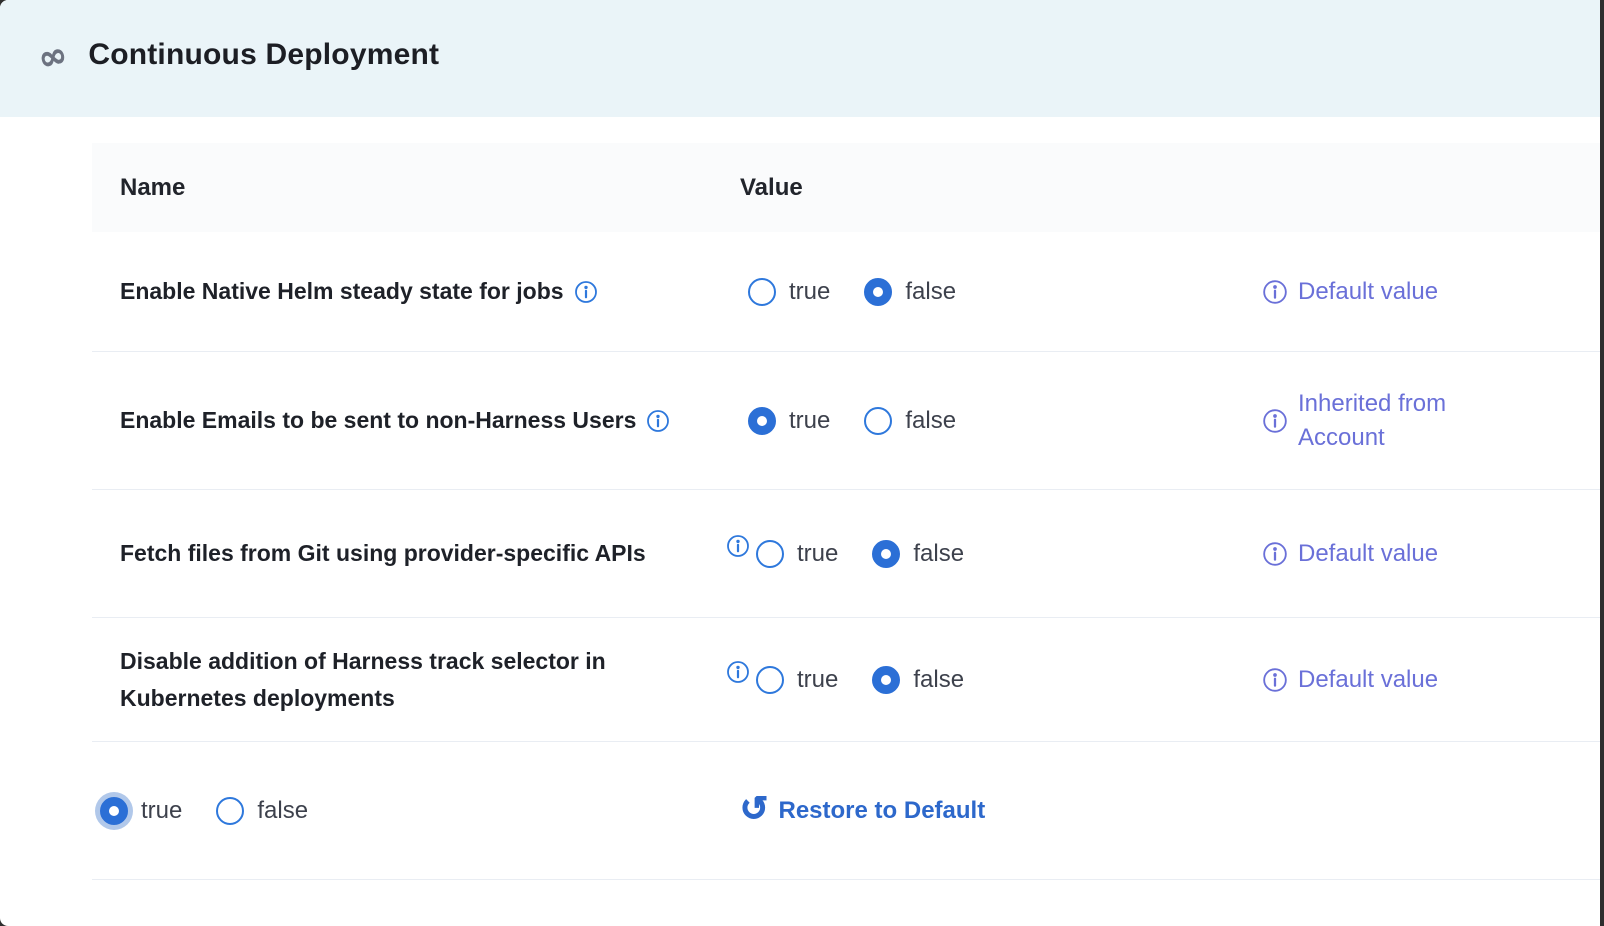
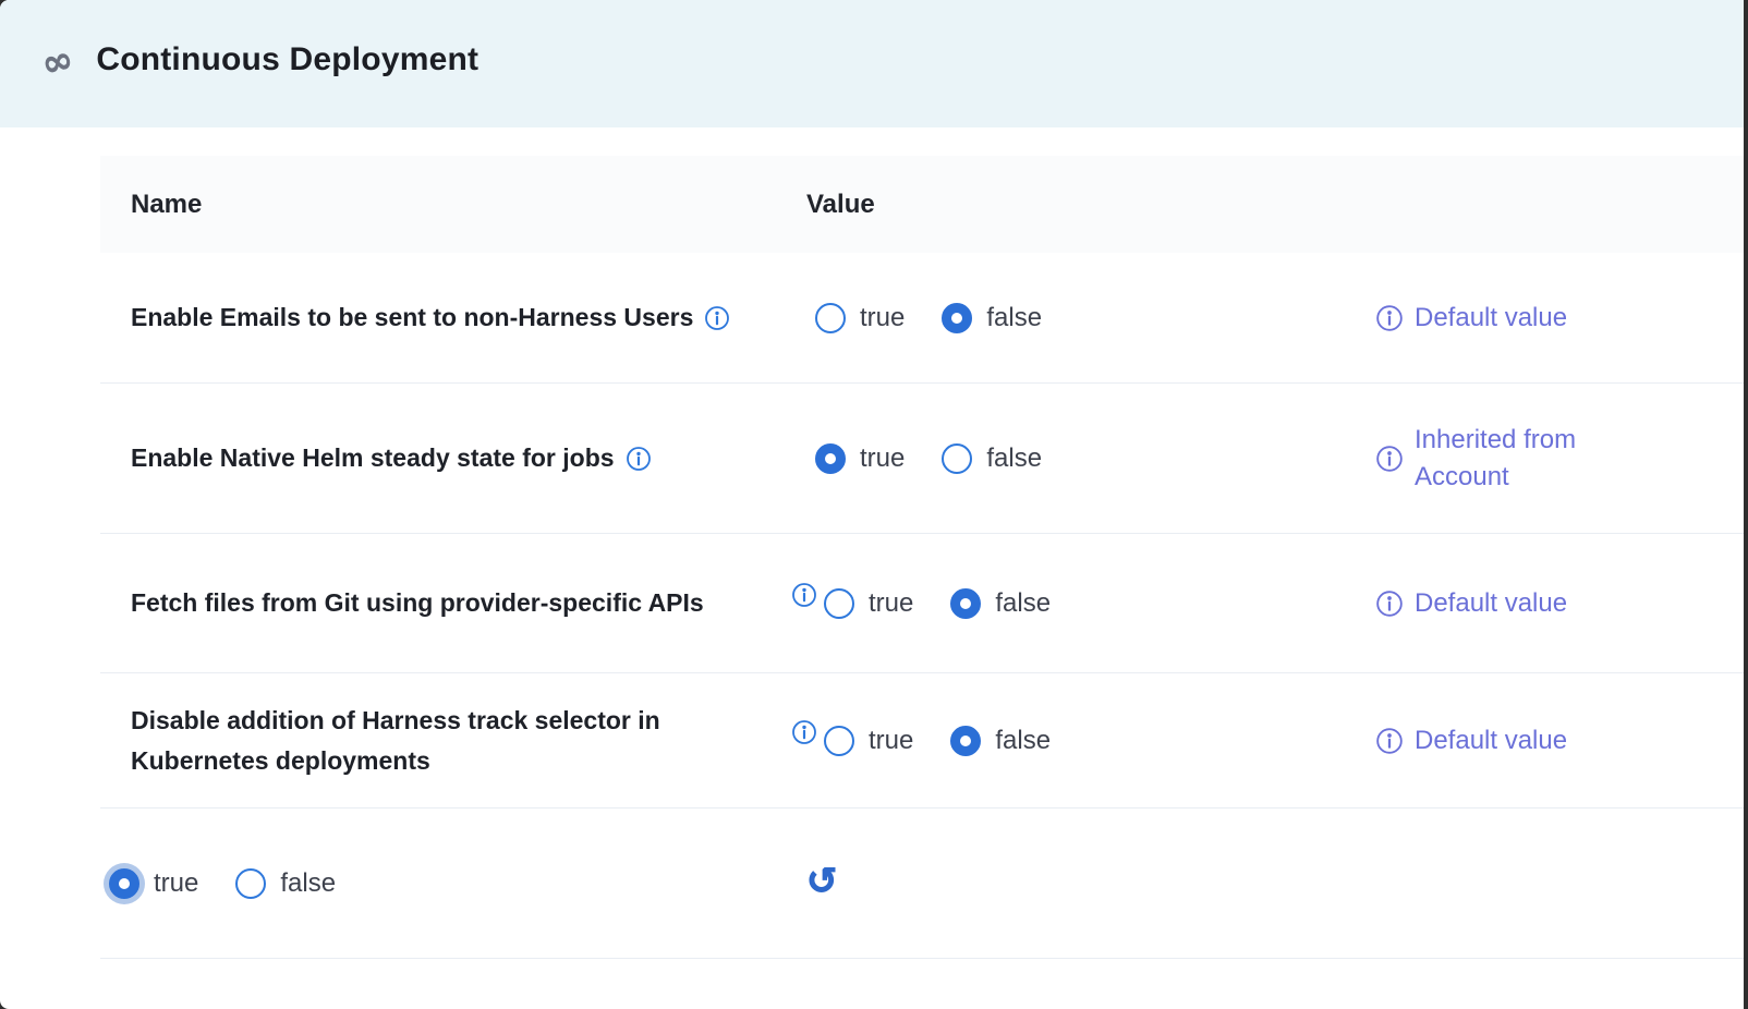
  Continuous Deployment
  Name
  Value
- Enable Native Helm steady state for jobs
+ Enable Emails to be sent to non-Harness Users
  true
  false
  Default value
- Enable Emails to be sent to non-Harness Users
+ Enable Native Helm steady state for jobs
  true
  false
  Inherited from Account
  Fetch files from Git using provider-specific APIs
  true
  false
  Default value
  Disable addition of Harness track selector in Kubernetes deployments
  true
  false
  Default value
  true
  false
  ↺
- Restore to Default
